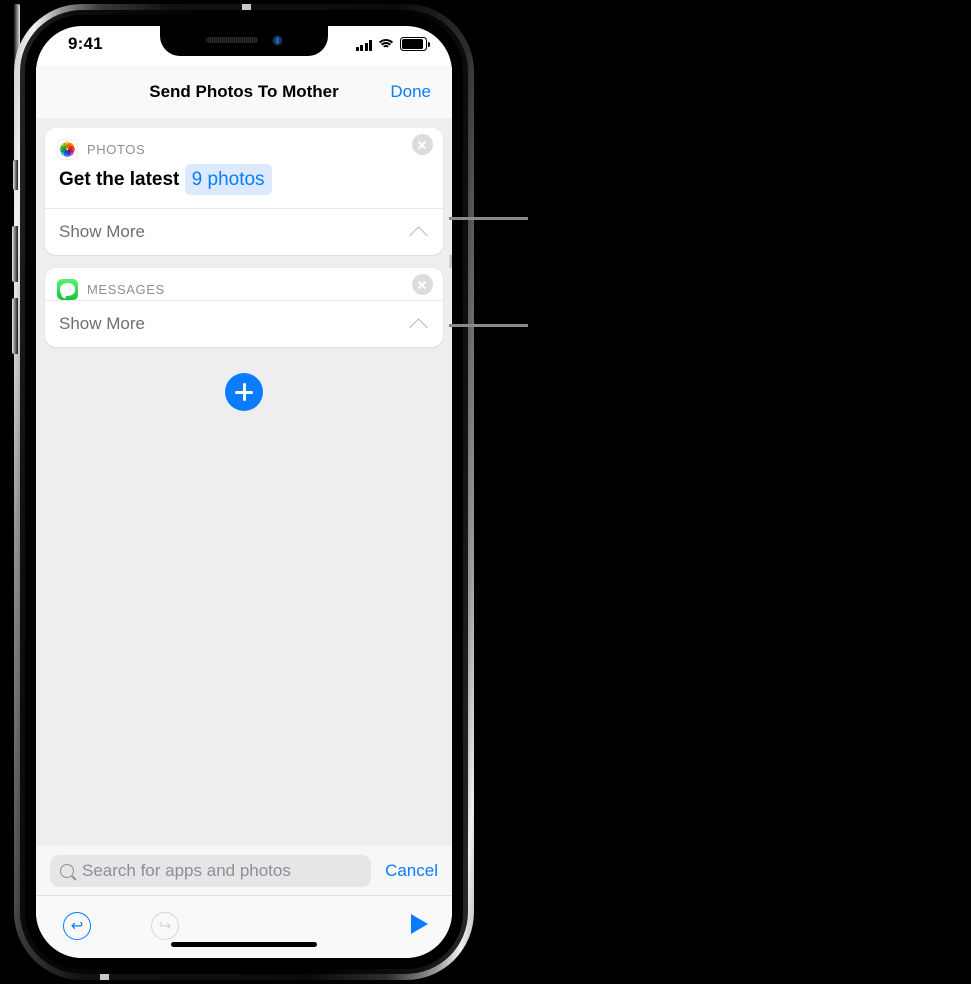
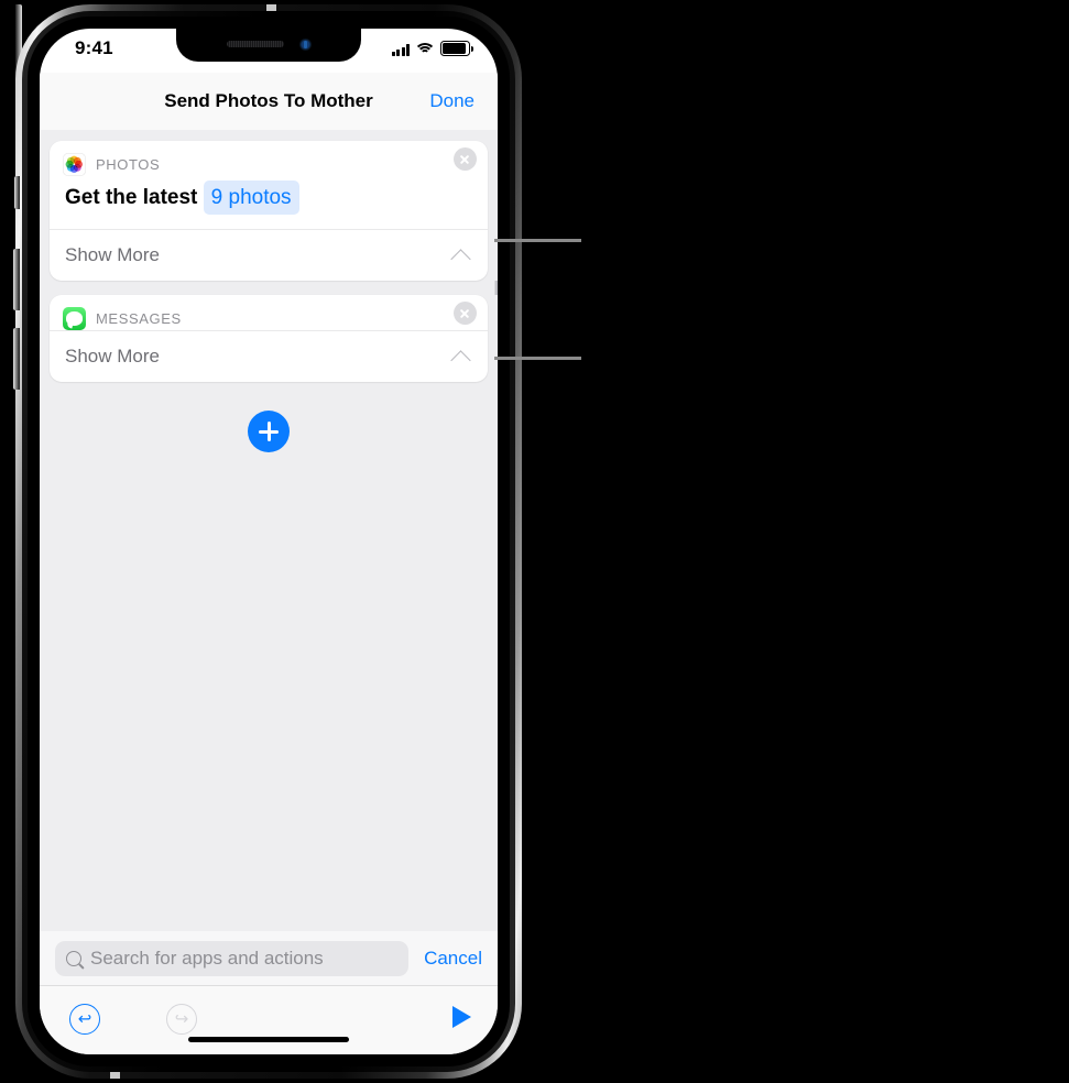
  9:41
  Send Photos To Mother
  Done
  PHOTOS
  Get the latest 9 photos
  Show More
  MESSAGES
  Show More
- Search for apps and photos
+ Search for apps and actions
  Cancel
  ↩
  ↪
